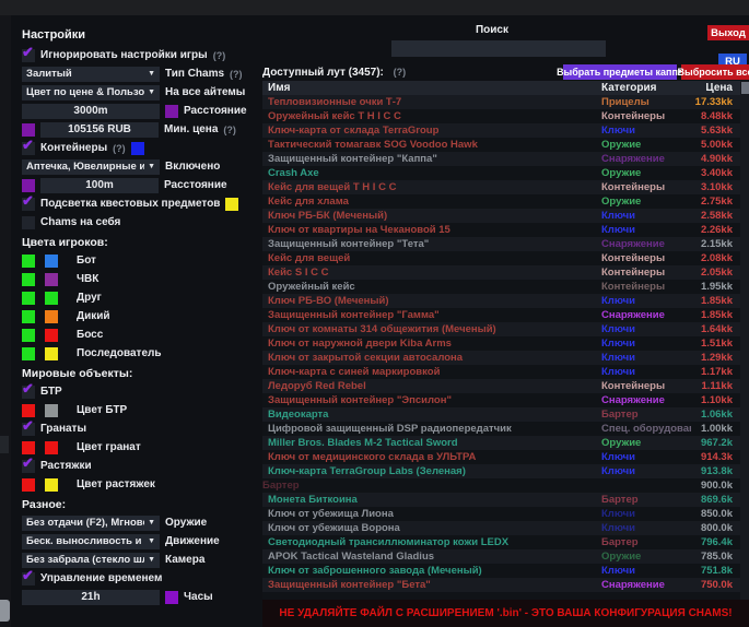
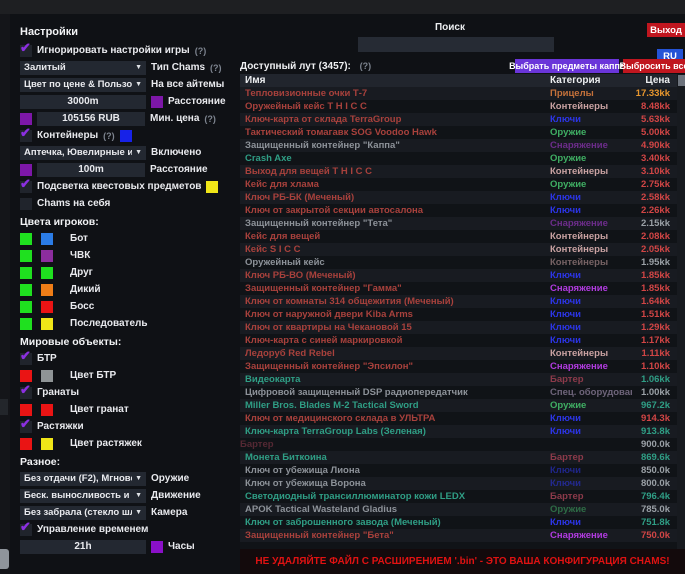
  Настройки
  ✔
  Игнорировать настройки игры
  (?)
  Залитый
  Тип Chams
  (?)
  Цвет по цене & Пользо
  На все айтемы
  3000m
  Расстояние
  105156 RUB
  Мин. цена
  (?)
  ✔
  Контейнеры
  (?)
  Аптечка, Ювелирные и
  Включено
  100m
  Расстояние
  ✔
  Подсветка квестовых предметов
  Chams на себя
  Цвета игроков:
  Бот
  ЧВК
  Друг
  Дикий
  Босс
  Последователь
  Мировые объекты:
  ✔
  БТР
  Цвет БТР
  ✔
  Гранаты
  Цвет гранат
  ✔
  Растяжки
  Цвет растяжек
  Разное:
  Без отдачи (F2), Мгнов
  Оружие
  Беск. выносливость и
  Движение
  Без забрала (стекло ш
  Камера
  ✔
  Управление временем
  21h
  Часы
  Поиск
  Выход
  RU
  Доступный лут (3457): (?)
  Выбрать предметы капп
  Выбросить вс
  Имя
  Категория
  Цена
  Тепловизионные очки Т-7
  Прицелы
  17.33kk
  Оружейный кейс T H I C C
  Контейнеры
  8.48kk
  Ключ-карта от склада TerraGroup
  Ключи
  5.63kk
  Тактический томагавк SOG Voodoo Hawk
  Оружие
  5.00kk
  Защищенный контейнер "Каппа"
  Снаряжение
  4.90kk
  Crash Axe
  Оружие
  3.40kk
- Кейс для вещей T H I C C
+ Выход для вещей T H I C C
  Контейнеры
  3.10kk
  Кейс для хлама
  Оружие
  2.75kk
  Ключ РБ-БК (Меченый)
  Ключи
  2.58kk
- Ключ от квартиры на Чекановой 15
+ Ключ от закрытой секции автосалона
  Ключи
  2.26kk
  Защищенный контейнер "Тета"
  Снаряжение
  2.15kk
  Кейс для вещей
  Контейнеры
  2.08kk
  Кейс S I C C
  Контейнеры
  2.05kk
  Оружейный кейс
  Контейнеры
  1.95kk
  Ключ РБ-ВО (Меченый)
  Ключи
  1.85kk
  Защищенный контейнер "Гамма"
  Снаряжение
  1.85kk
  Ключ от комнаты 314 общежития (Меченый)
  Ключи
  1.64kk
  Ключ от наружной двери Kiba Arms
  Ключи
  1.51kk
- Ключ от закрытой секции автосалона
+ Ключ от квартиры на Чекановой 15
  Ключи
  1.29kk
  Ключ-карта с синей маркировкой
  Ключи
  1.17kk
  Ледоруб Red Rebel
  Контейнеры
  1.11kk
  Защищенный контейнер "Эпсилон"
  Снаряжение
  1.10kk
  Видеокарта
  Бартер
  1.06kk
  Цифровой защищенный DSP радиопередатчик
  Спец. оборудова
  1.00kk
  Miller Bros. Blades M-2 Tactical Sword
  Оружие
  967.2k
  Ключ от медицинского склада в УЛЬТРА
  Ключи
  914.3k
  Ключ-карта TerraGroup Labs (Зеленая)
  Ключи
  913.8k
  Бартер
  900.0k
  Монета Биткоина
  Бартер
  869.6k
  Ключ от убежища Лиона
  Ключи
  850.0k
  Ключ от убежища Ворона
  Ключи
  800.0k
  Светодиодный трансиллюминатор кожи LEDX
  Бартер
  796.4k
  APOK Tactical Wasteland Gladius
  Оружие
  785.0k
  Ключ от заброшенного завода (Меченый)
  Ключи
  751.8k
  Защищенный контейнер "Бета"
  Снаряжение
  750.0k
  НЕ УДАЛЯЙТЕ ФАЙЛ С РАСШИРЕНИЕМ '.bin' - ЭТО ВАША КОНФИГУРАЦИЯ CHAMS!
